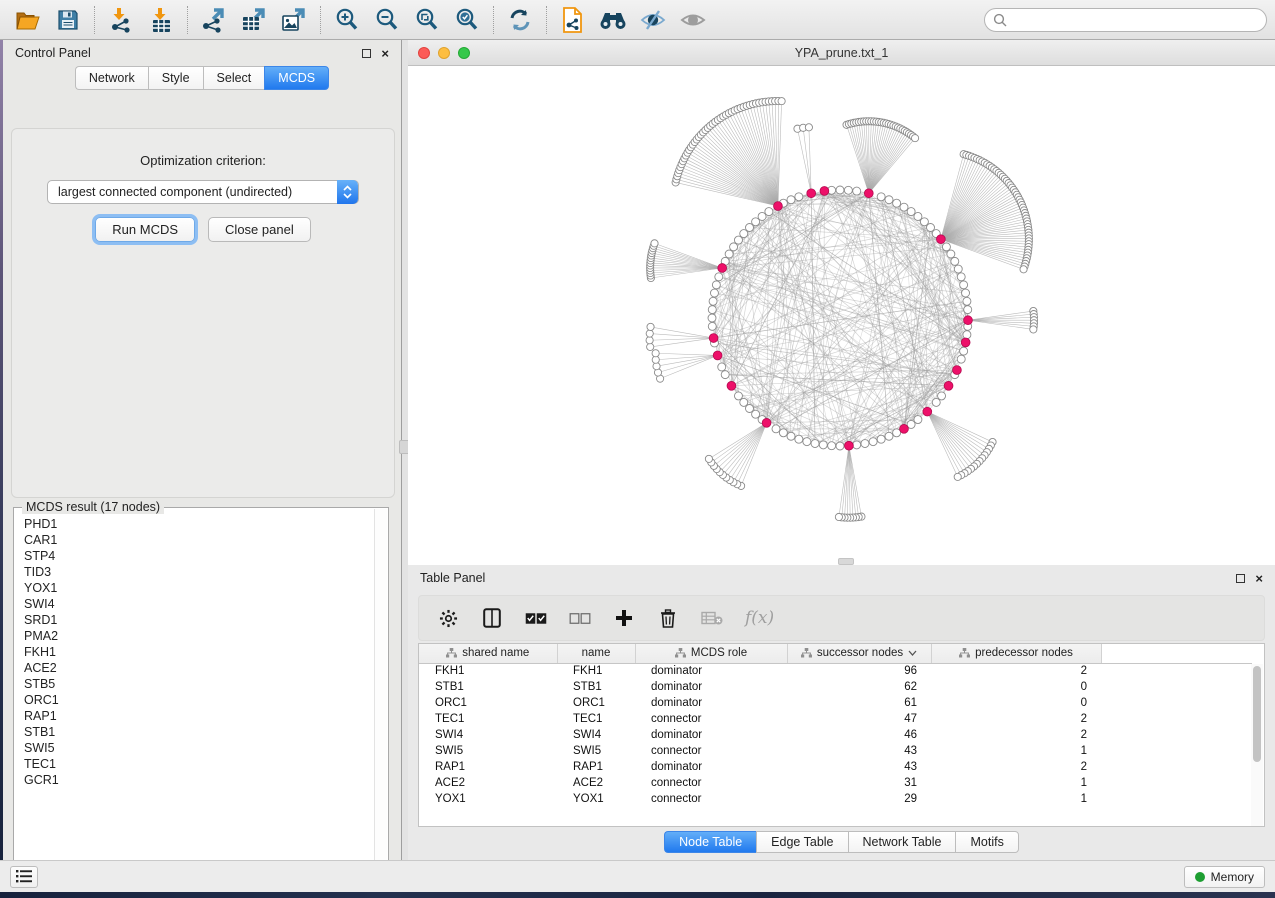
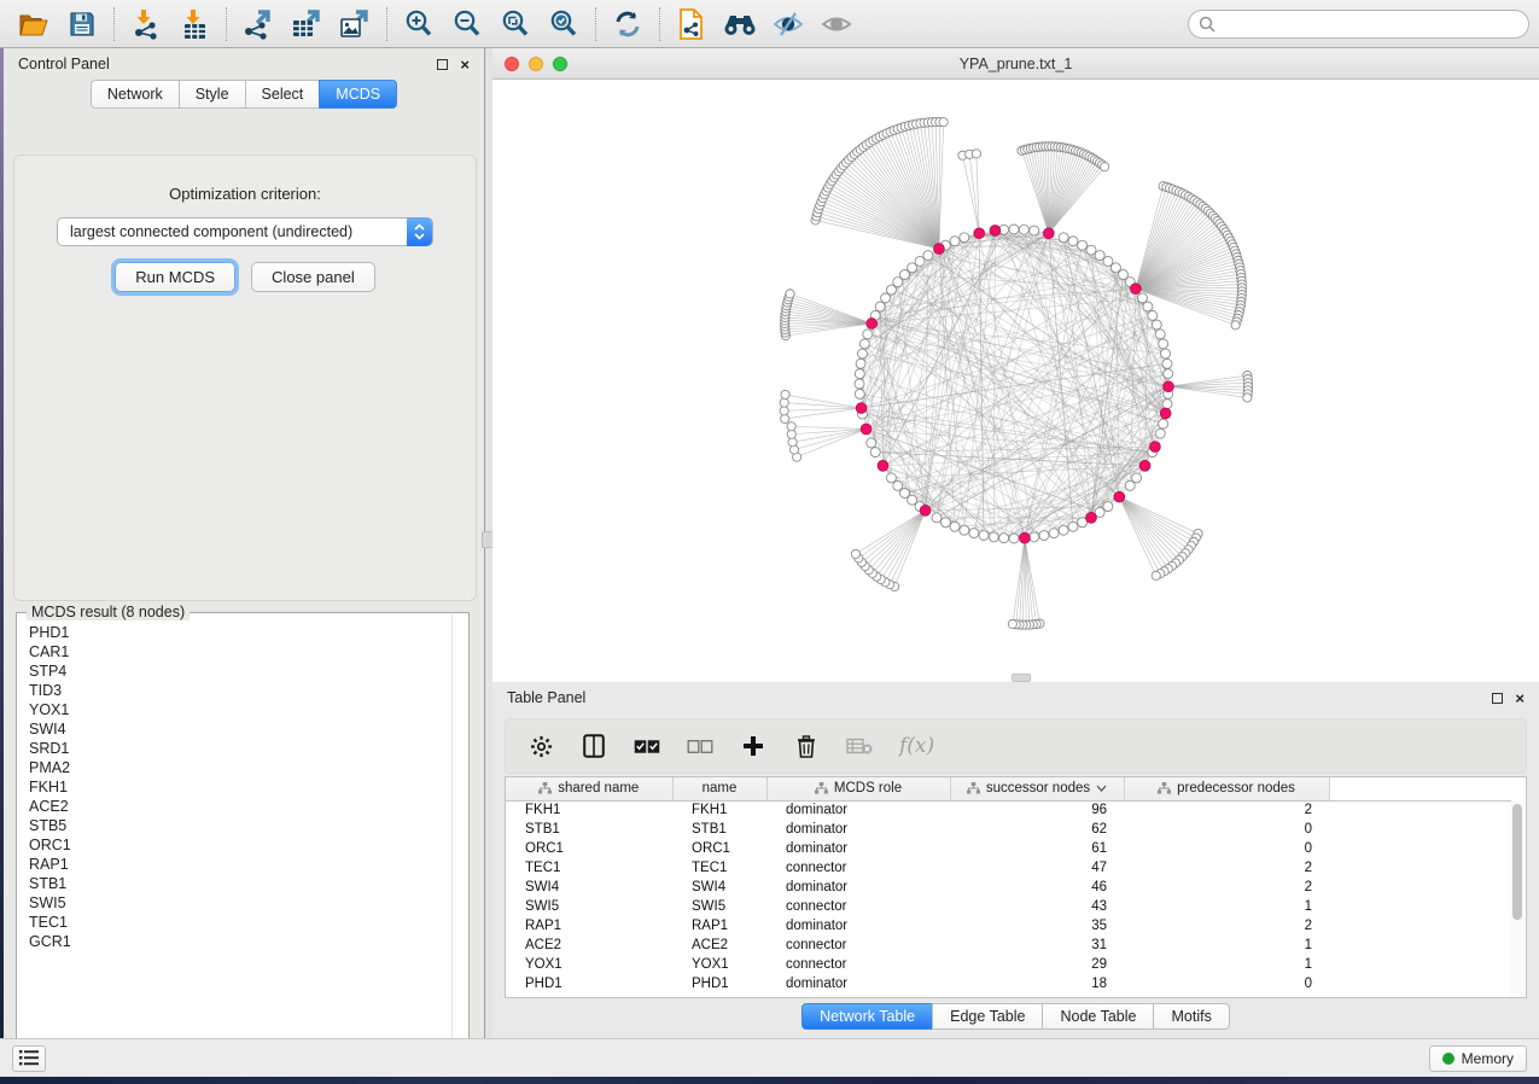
  Control Panel
  ×
  Network
  Style
  Select
  MCDS
  Optimization criterion:
  largest connected component (undirected)
  Run MCDS
  Close panel
- MCDS result (17 nodes)
+ MCDS result (8 nodes)
  PHD1
  CAR1
  STP4
  TID3
  YOX1
  SWI4
  SRD1
  PMA2
  FKH1
  ACE2
  STB5
  ORC1
  RAP1
  STB1
  SWI5
  TEC1
  GCR1
  YPA_prune.txt_1
  Table Panel
  ×
  f(x)
  shared name	name	MCDS role	successor nodes	predecessor nodes
  FKH1	FKH1	dominator	96	2
  STB1	STB1	dominator	62	0
  ORC1	ORC1	dominator	61	0
  TEC1	TEC1	connector	47	2
  SWI4	SWI4	dominator	46	2
  SWI5	SWI5	connector	43	1
- RAP1	RAP1	dominator	43	2
+ RAP1	RAP1	dominator	35	2
  ACE2	ACE2	connector	31	1
  YOX1	YOX1	connector	29	1
+ PHD1	PHD1	dominator	18	0
- Node Table
+ Network Table
  Edge Table
- Network Table
+ Node Table
  Motifs
  Memory
